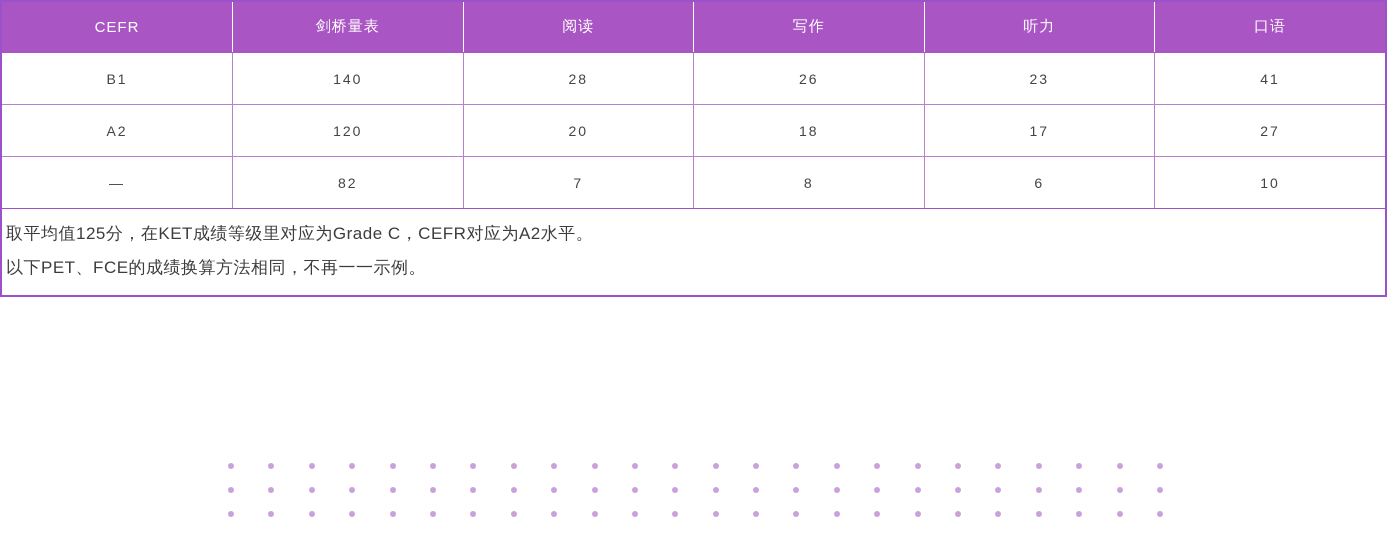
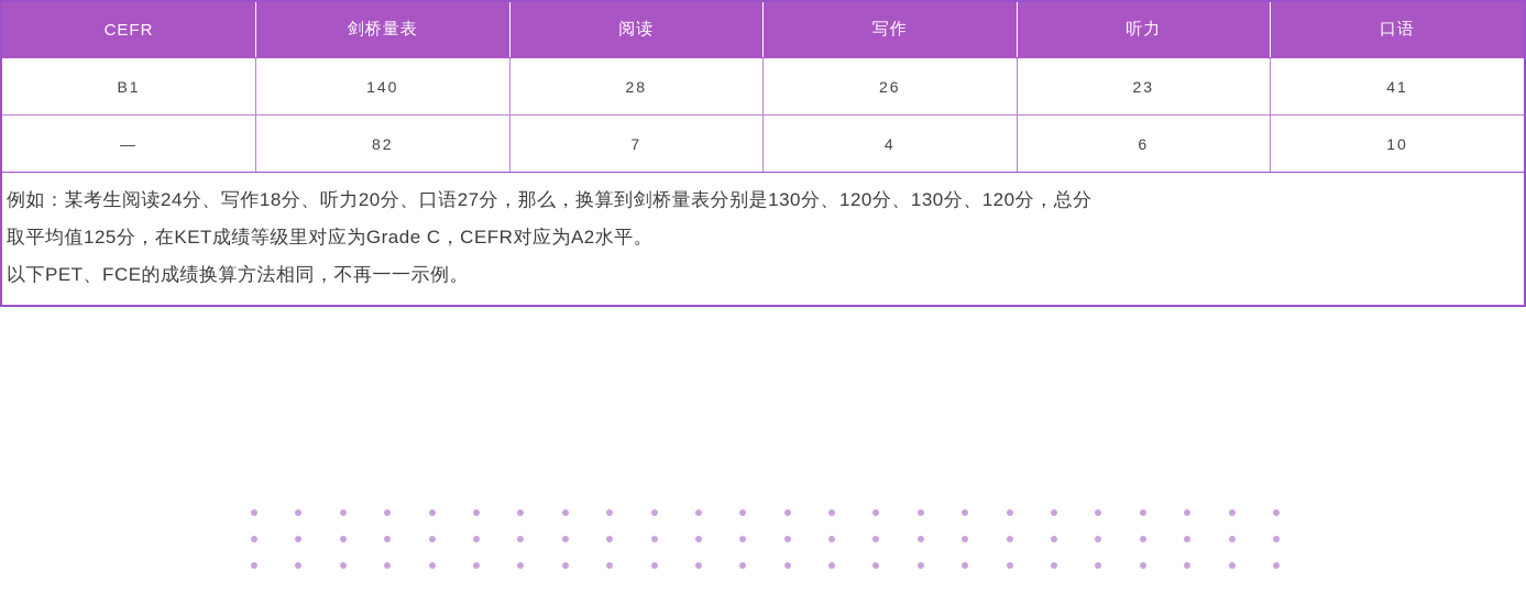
  CEFR	剑桥量表	阅读	写作	听力	口语
  B1	140	28	26	23	41
- A2	120	20	18	17	27
- —	82	7	8	6	10
+ —	82	7	4	6	10
+ 例如：某考生阅读24分、写作18分、听力20分、口语27分，那么，换算到剑桥量表分别是130分、120分、130分、120分，总分
  取平均值125分，在KET成绩等级里对应为Grade C，CEFR对应为A2水平。
  以下PET、FCE的成绩换算方法相同，不再一一示例。
